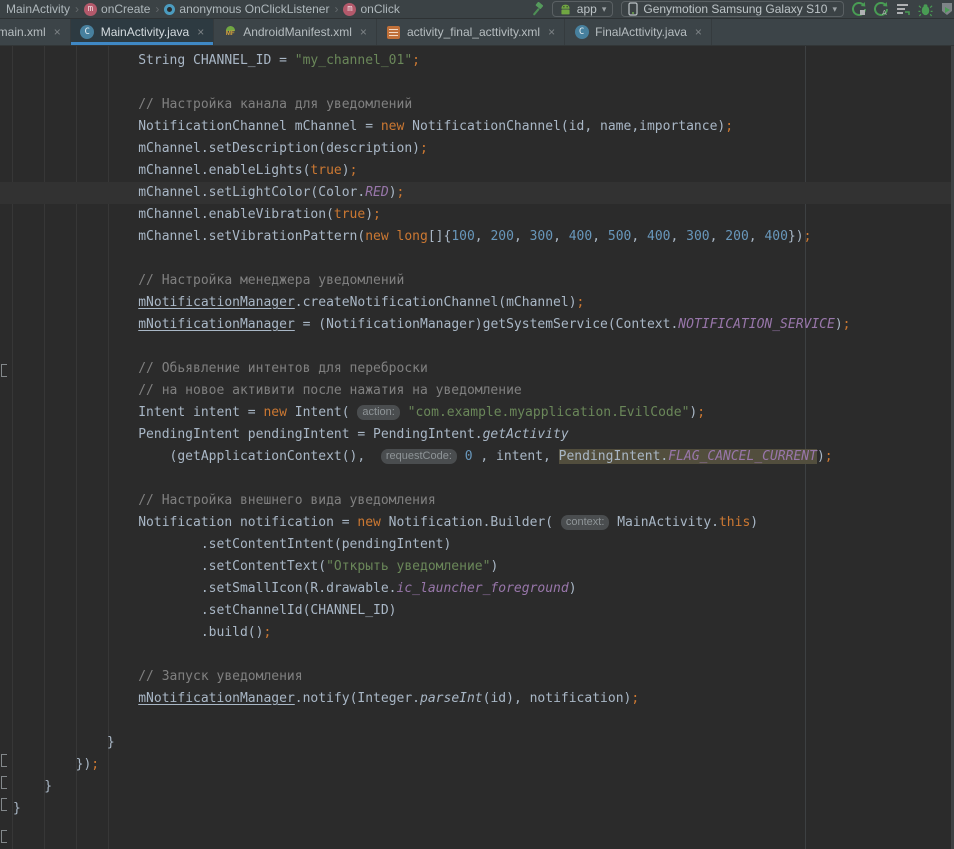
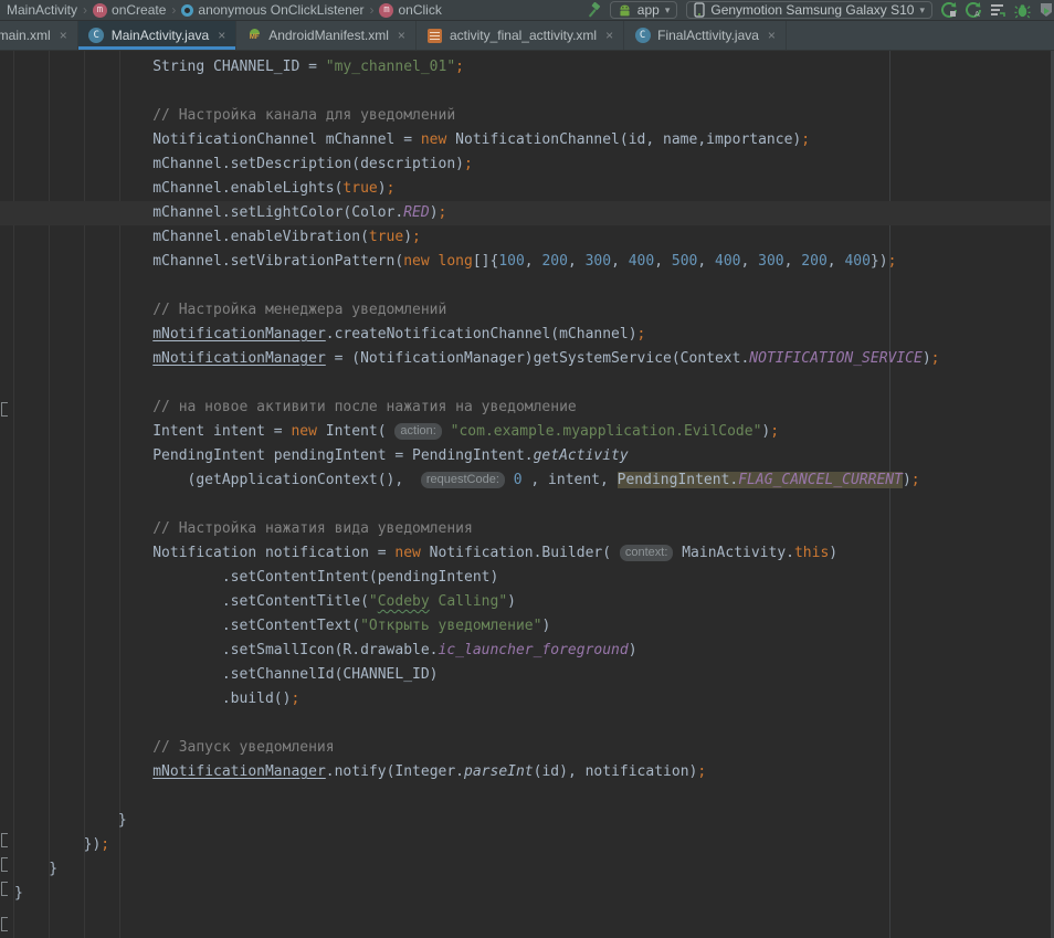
  MainActivity
  ›
  m
  onCreate
  ›
  anonymous OnClickListener
  ›
  m
  onClick
  app
  ▾
  Genymotion Samsung Galaxy S10
  ▾
  ×
  C
  MainActivity.java
  ×
  AndroidManifest.xml
  ×
  activity_final_acttivity.xml
  ×
  C
  FinalActtivity.java
  ×
  String CHANNEL_ID = "my_channel_01";
  // Настройка канала для уведомлений
  NotificationChannel mChannel = new NotificationChannel(id, name,importance);
  mChannel.setDescription(description);
  mChannel.enableLights(true);
  mChannel.setLightColor(Color.RED);
  mChannel.enableVibration(true);
  mChannel.setVibrationPattern(new long[]{100, 200, 300, 400, 500, 400, 300, 200, 400});
  // Настройка менеджера уведомлений
  mNotificationManager.createNotificationChannel(mChannel);
  mNotificationManager = (NotificationManager)getSystemService(Context.NOTIFICATION_SERVICE);
- // Обьявление интентов для переброски
  // на новое активити после нажатия на уведомление
  Intent intent = new Intent( action: "com.example.myapplication.EvilCode");
  PendingIntent pendingIntent = PendingIntent.getActivity
  (getApplicationContext(), requestCode: 0 , intent, PendingIntent.FLAG_CANCEL_CURRENT);
- // Настройка внешнего вида уведомления
+ // Настройка нажатия вида уведомления
  Notification notification = new Notification.Builder( context: MainActivity.this)
  .setContentIntent(pendingIntent)
+ .setContentTitle("Codeby Calling")
  .setContentText("Открыть уведомление")
  .setSmallIcon(R.drawable.ic_launcher_foreground)
  .setChannelId(CHANNEL_ID)
  .build();
  // Запуск уведомления
  mNotificationManager.notify(Integer.parseInt(id), notification);
  }
  });
  }
  }
